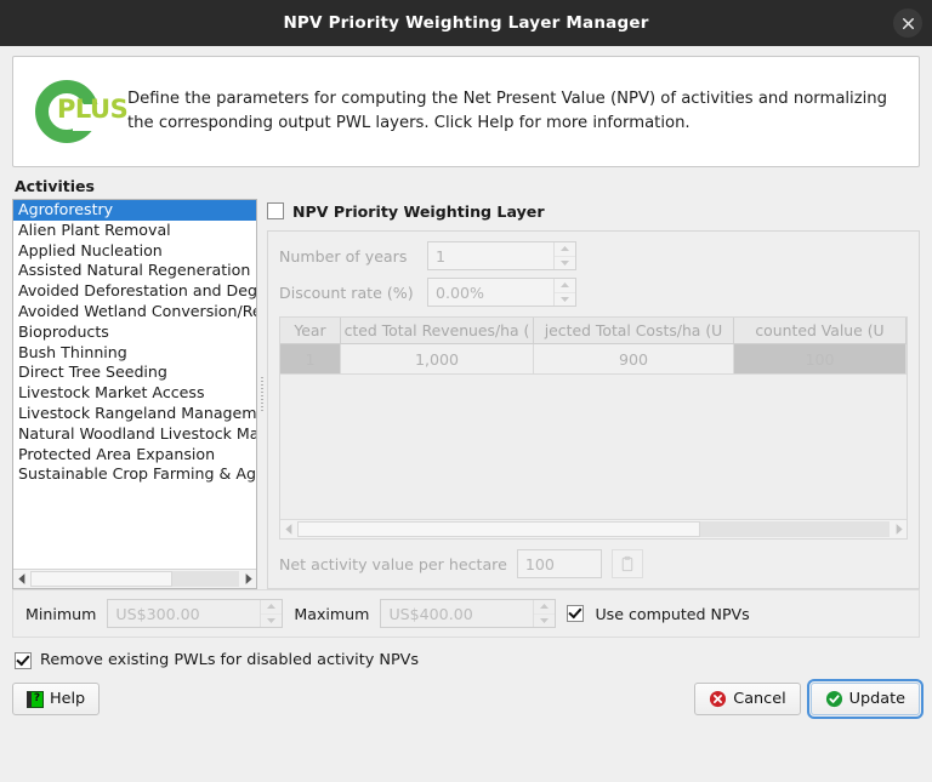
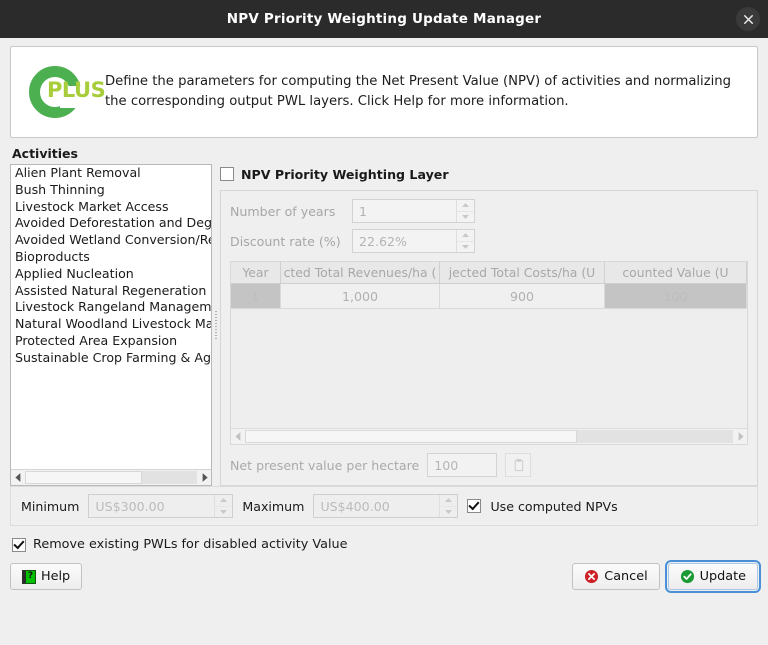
- NPV Priority Weighting Layer Manager
+ NPV Priority Weighting Update Manager
  PLUS
  Define the parameters for computing the Net Present Value (NPV) of activities and normalizing the corresponding output PWL layers. Click Help for more information.
  Activities
- Agroforestry
  Alien Plant Removal
- Applied Nucleation
+ Bush Thinning
- Assisted Natural Regeneration
+ Livestock Market Access
  Avoided Deforestation and Deg
  Avoided Wetland Conversion/R
  Bioproducts
- Bush Thinning
+ Applied Nucleation
- Direct Tree Seeding
- Livestock Market Access
+ Assisted Natural Regeneration
  Livestock Rangeland Managem
  Natural Woodland Livestock Ma
  Protected Area Expansion
  Sustainable Crop Farming & Ag
  NPV Priority Weighting Layer
  Number of years
  1
  Discount rate (%)
- 0.00%
+ 22.62%
  Year
  cted Total Revenues/ha (
  jected Total Costs/ha (U
  counted Value (U
  1,000
  900
- Net activity value per hectare
+ Net present value per hectare
  100
  Minimum
  US$300.00
  Maximum
  US$400.00
  Use computed NPVs
- Remove existing PWLs for disabled activity NPVs
+ Remove existing PWLs for disabled activity Value
  ?
  Help
  Cancel
  Update
